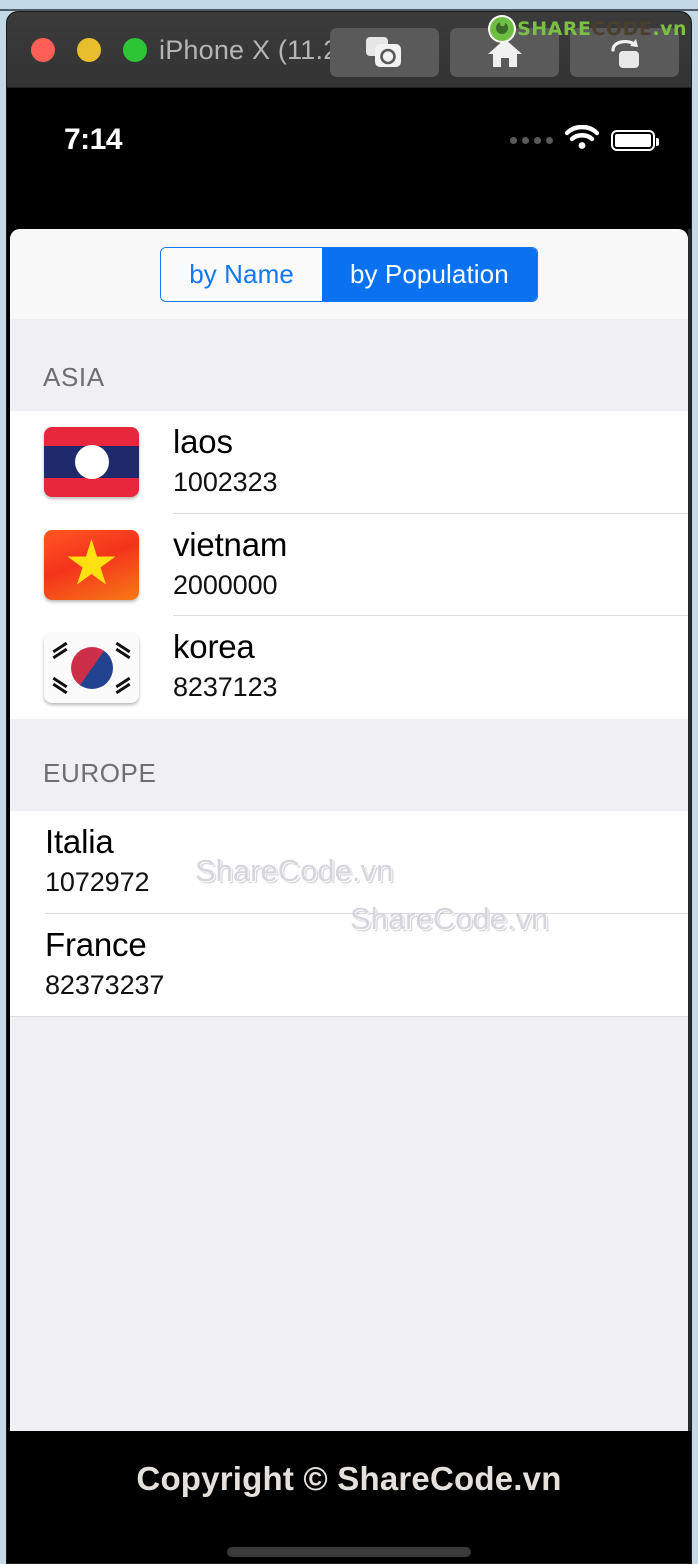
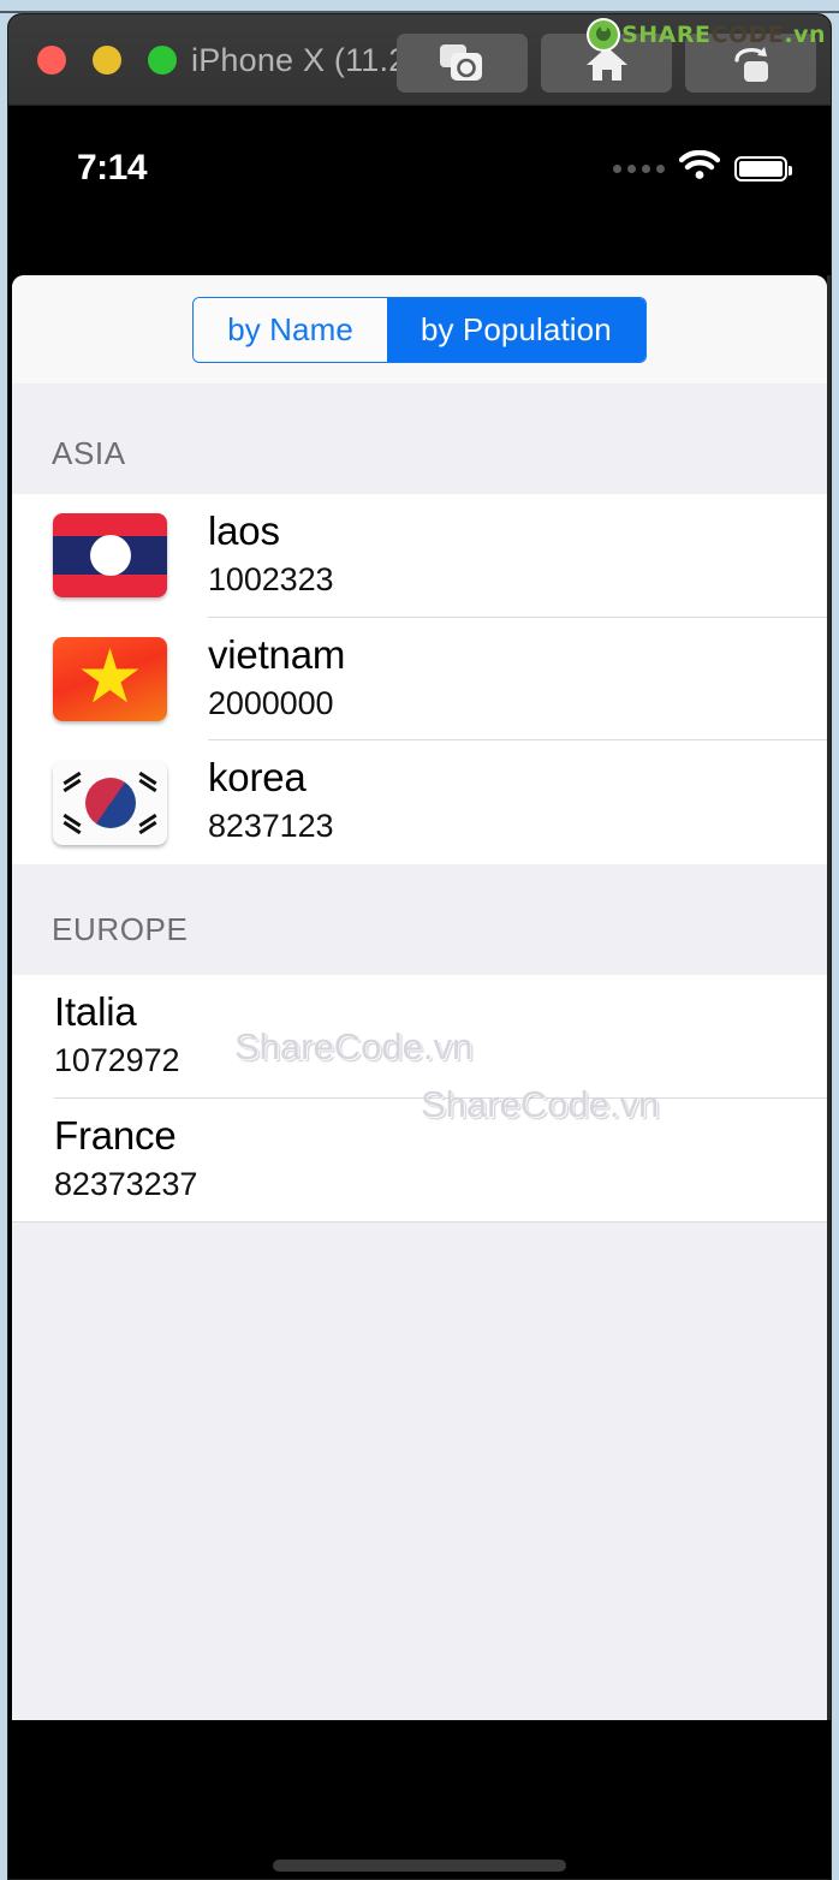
  iPhone X (11.
  SHARECODE.vn
  7:14
  by Name
  by Population
  ASIA
  laos
  1002323
  vietnam
  2000000
  korea
  8237123
  EUROPE
  Italia
  1072972
  France
  82373237
  ShareCode.vn
  ShareCode.vn
- Copyright © ShareCode.vn
